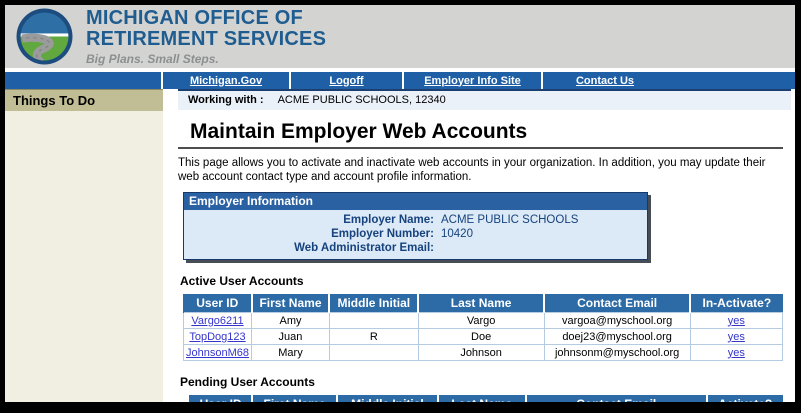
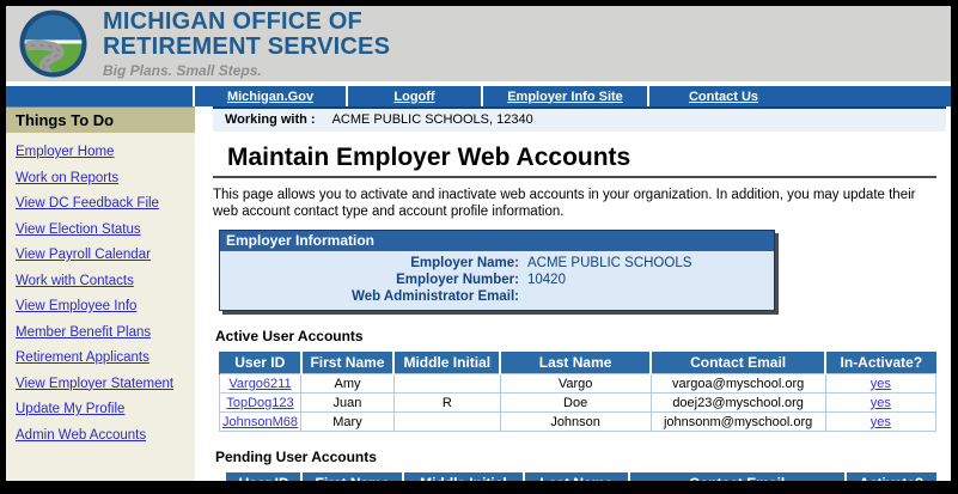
  MICHIGAN OFFICE OF
  RETIREMENT SERVICES
  Big Plans. Small Steps.
  Michigan.Gov
  Logoff
  Employer Info Site
  Contact Us
  Things To Do
+ Employer Home
+ Work on Reports
+ View DC Feedback File
+ View Election Status
+ View Payroll Calendar
+ Work with Contacts
+ View Employee Info
+ Member Benefit Plans
+ Retirement Applicants
+ View Employer Statement
+ Update My Profile
+ Admin Web Accounts
  Working with : ACME PUBLIC SCHOOLS, 12340
  Maintain Employer Web Accounts
  This page allows you to activate and inactivate web accounts in your organization. In addition, you may update their web account contact type and account profile information.
  Employer Information
  Employer Name:
  ACME PUBLIC SCHOOLS
  Employer Number:
  10420
  Web Administrator Email:
  Active User Accounts
  User ID	First Name	Middle Initial	Last Name	Contact Email	In-Activate?
  Vargo6211	Amy		Vargo	vargoa@myschool.org	yes
  TopDog123	Juan	R	Doe	doej23@myschool.org	yes
  JohnsonM68	Mary		Johnson	johnsonm@myschool.org	yes
  Pending User Accounts
